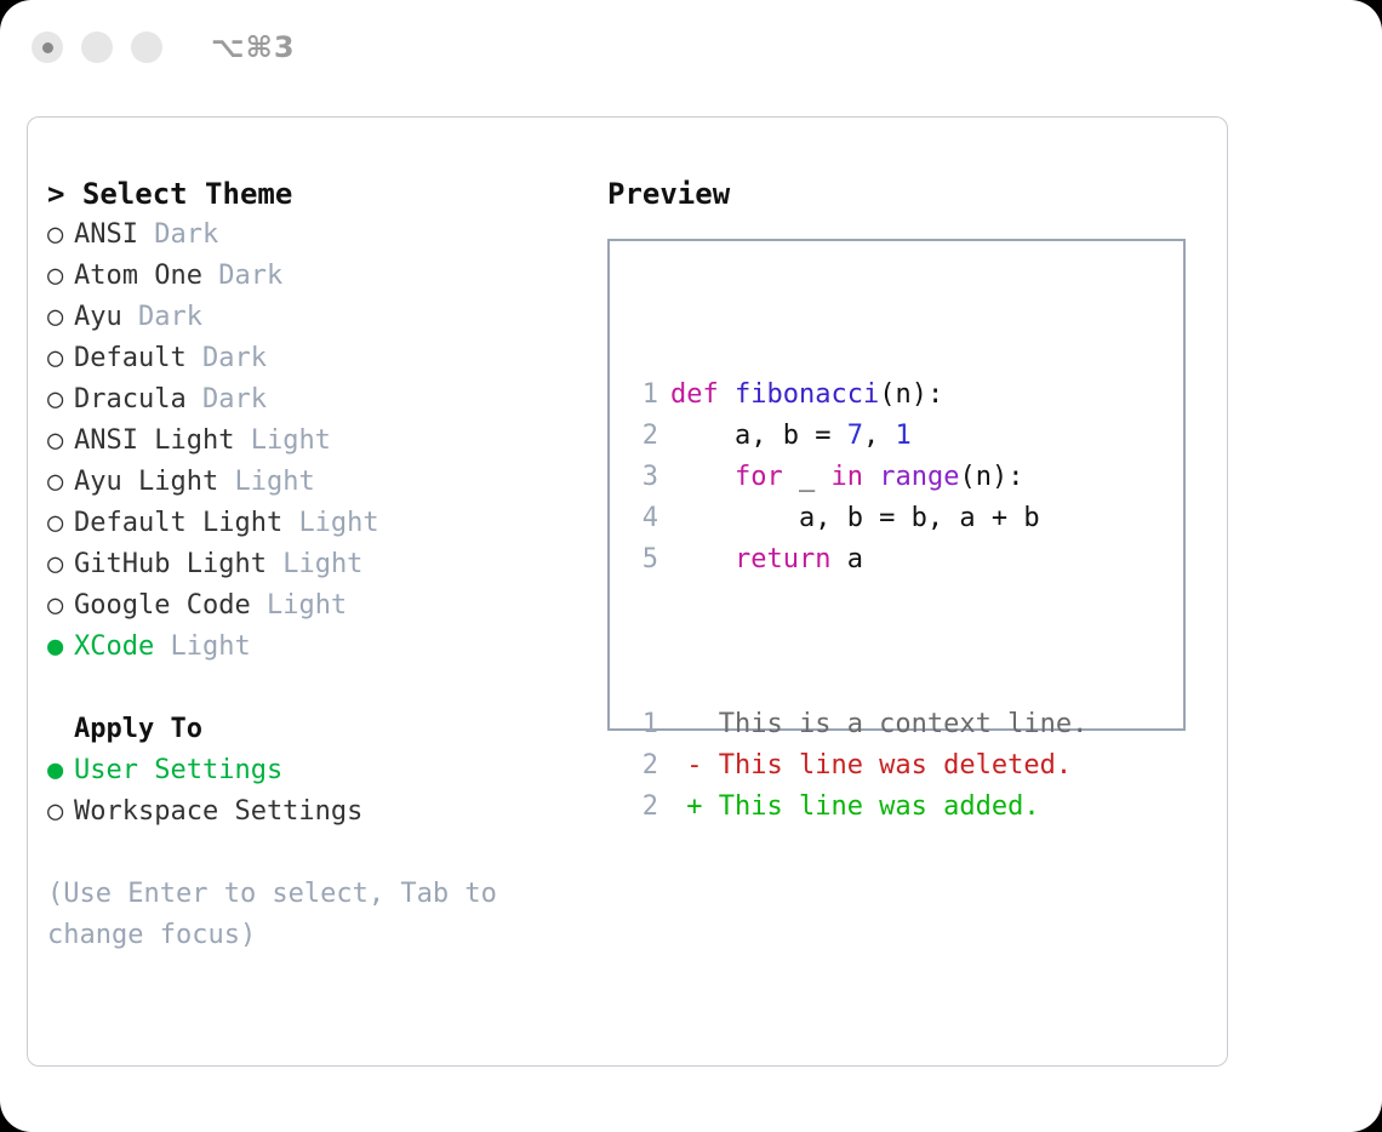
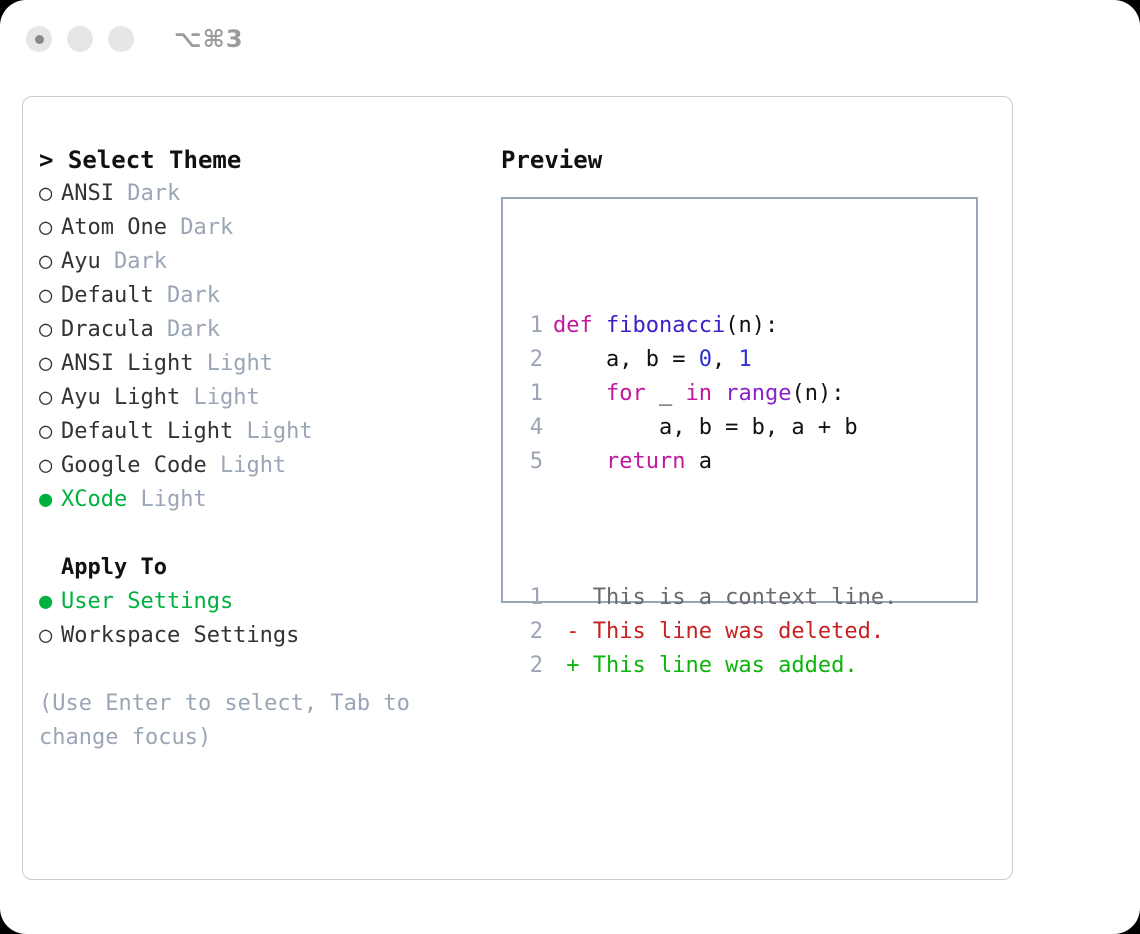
  ⌥⌘3
  > Select Theme
  ○ ANSI Dark
  ○ Atom One Dark
  ○ Ayu Dark
  ○ Default Dark
  ○ Dracula Dark
  ○ ANSI Light Light
  ○ Ayu Light Light
  ○ Default Light Light
- ○ GitHub Light Light
  ○ Google Code Light
  ● XCode Light
  Apply To
  ● User Settings
  ○ Workspace Settings
  (Use Enter to select, Tab to change focus)
  Preview
  1 def fibonacci(n):
- 2 a, b = 7, 1
+ 2 a, b = 0, 1
- 3 for _ in range(n):
+ 1 for _ in range(n):
  4 a, b = b, a + b
  5 return a
  1 This is a context line.
  2 - This line was deleted.
  2 + This line was added.
